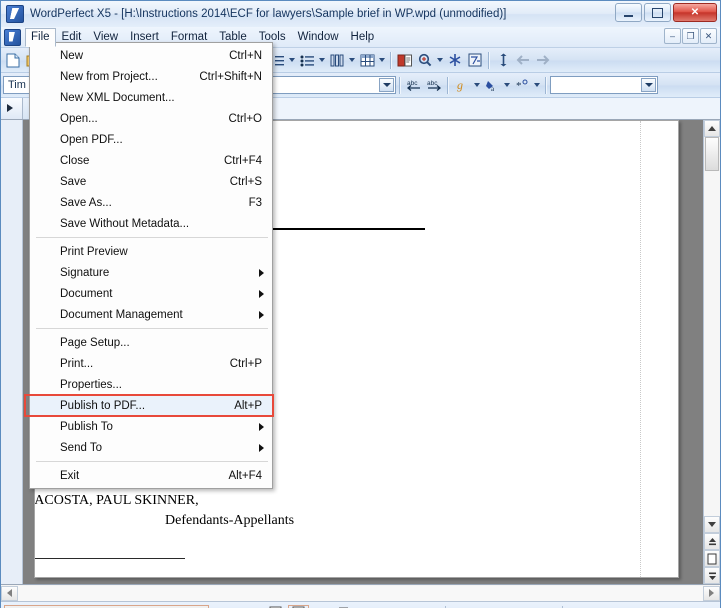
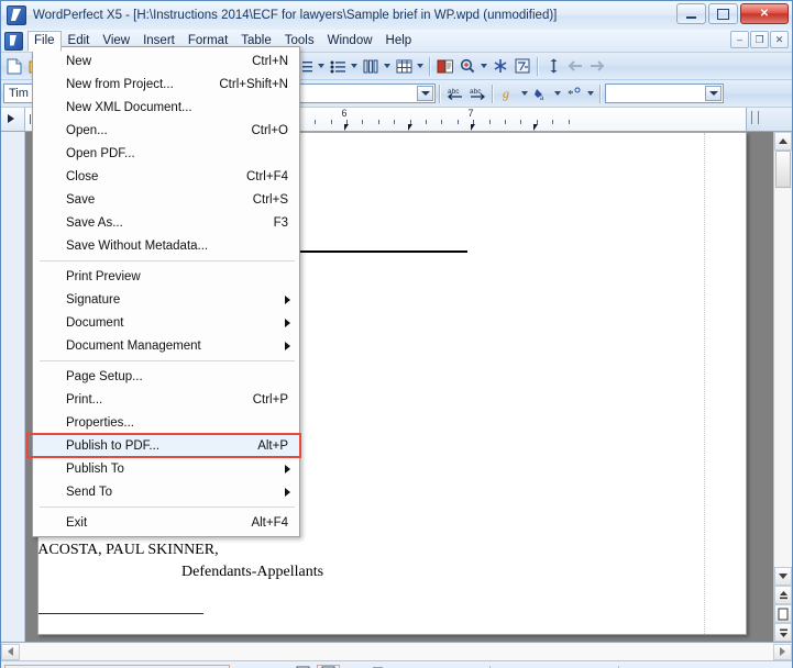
  WordPerfect X5 - [H:\Instructions 2014\ECF for lawyers\Sample brief in WP.wpd (unmodified)]
  ✕
  File
  Edit
  View
  Insert
  Format
  Table
  Tools
  Window
  Help
  –
  ❐
  ✕
  Tim
  g
  a
  *
+ 6
+ 7
  ACOSTA, PAUL SKINNER,
  Defendants-Appellants
  New
  Ctrl+N
  New from Project...
  Ctrl+Shift+N
  New XML Document...
  Open...
  Ctrl+O
  Open PDF...
  Close
  Ctrl+F4
  Save
  Ctrl+S
  Save As...
  F3
  Save Without Metadata...
  Print Preview
  Signature
  Document
  Document Management
  Page Setup...
  Print...
  Ctrl+P
  Properties...
  Publish to PDF...
  Alt+P
  Publish To
  Send To
  Exit
  Alt+F4
